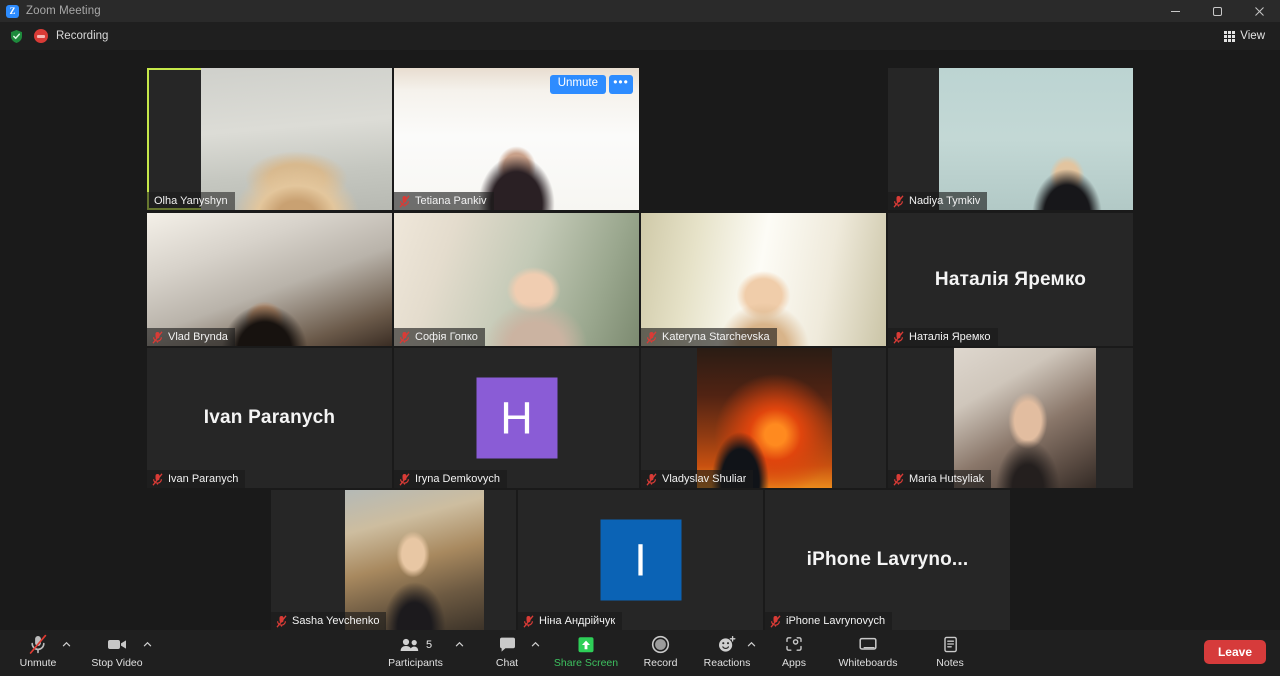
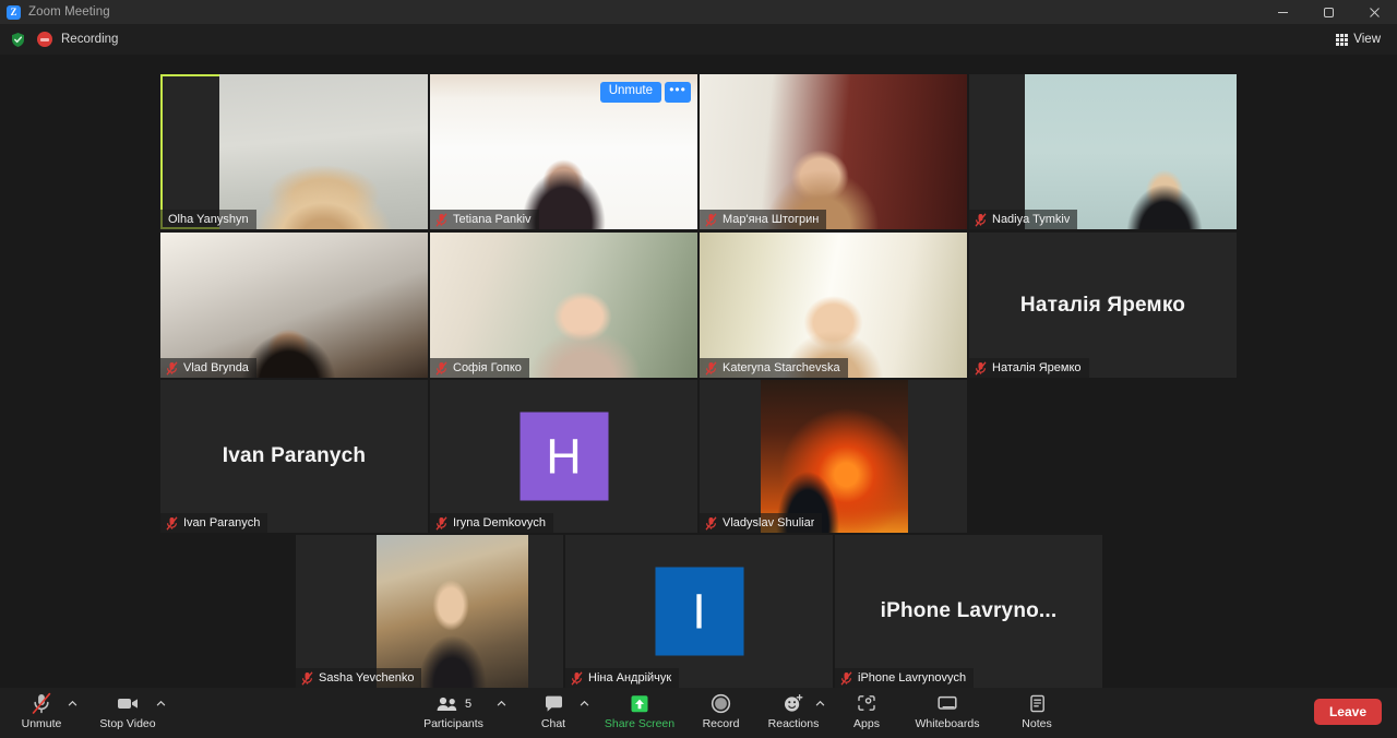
  Z
  Zoom Meeting
  Recording
  View
  Olha Yanyshyn
  Unmute
  •••
  Tetiana Pankiv
+ Мар'яна Штогрин
  Nadiya Tymkiv
  Vlad Brynda
  Софія Гопко
  Kateryna Starchevska
  Наталія Яремко
  Наталія Яремко
  Ivan Paranych
  Ivan Paranych
  H
  Iryna Demkovych
  Vladyslav Shuliar
- Maria Hutsyliak
  Sasha Yevchenko
  I
  Ніна Андрійчук
  iPhone Lavryno...
  iPhone Lavrynovych
  Unmute
  Stop Video
  5
  Participants
  Chat
  Share Screen
  Record
  Reactions
  Apps
  Whiteboards
  Notes
  Leave
